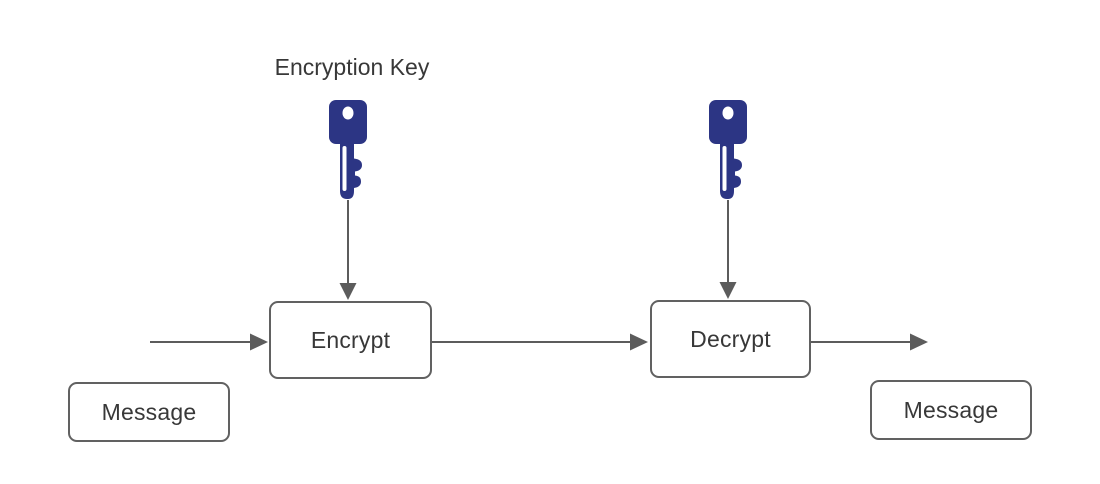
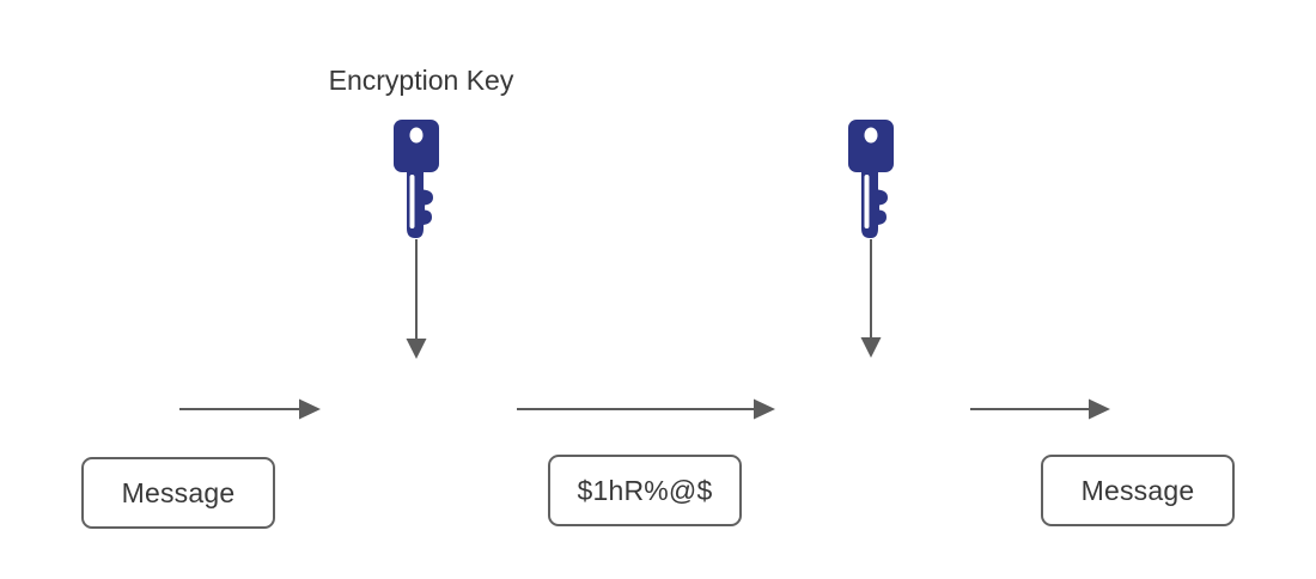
  Encryption Key
- Encrypt
- Decrypt
  Message
+ $1hR%@$
  Message
